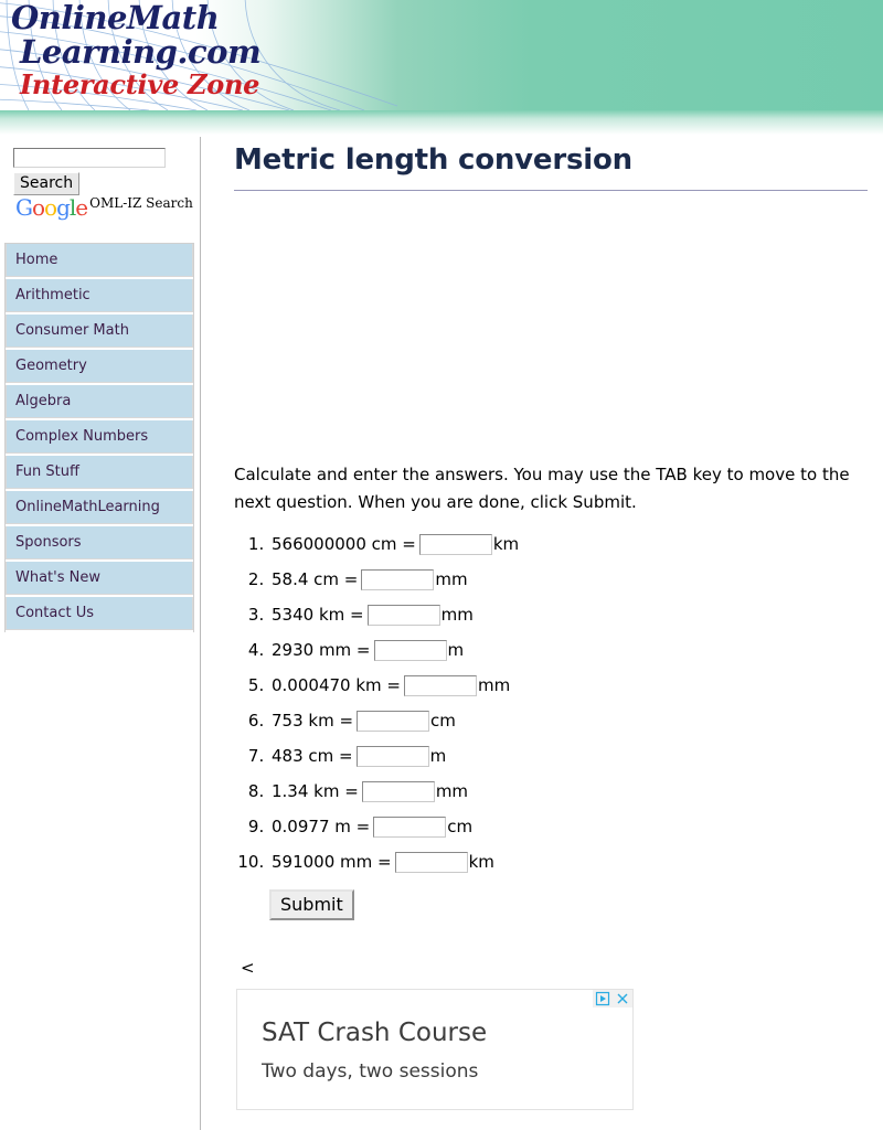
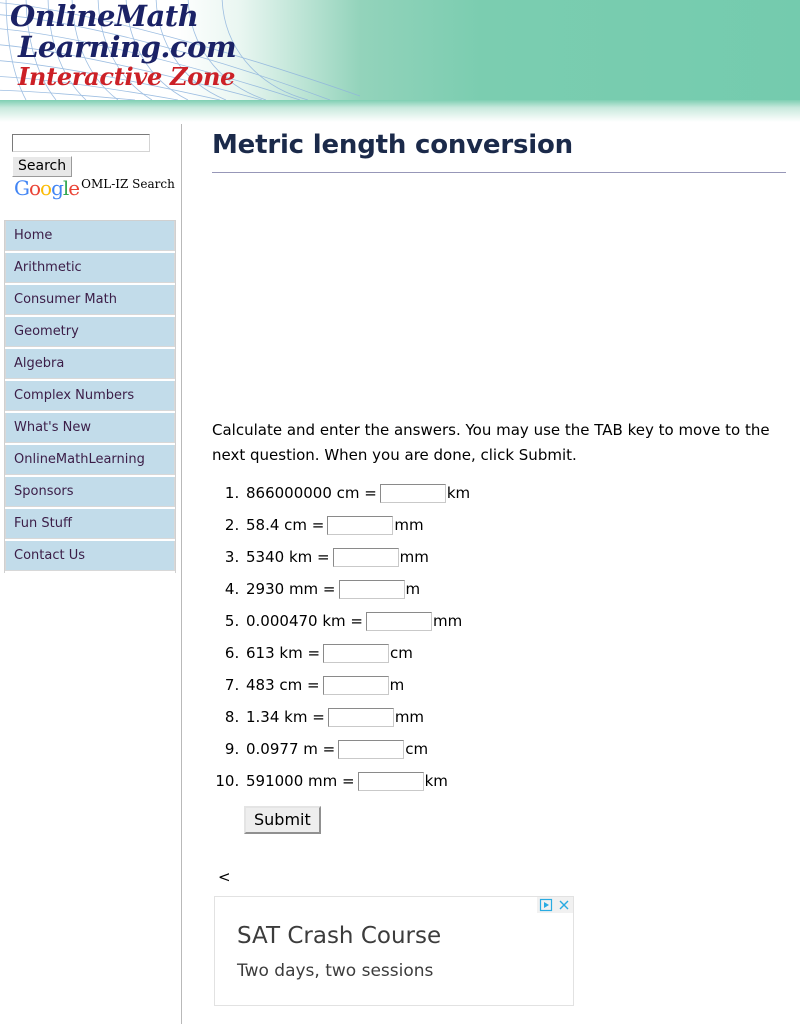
  OnlineMath
  Learning.com
  Interactive Zone
  Search
  Google OML-IZ Search
  Home
  Arithmetic
  Consumer Math
  Geometry
  Algebra
  Complex Numbers
- Fun Stuff
+ What's New
  OnlineMathLearning
  Sponsors
- What's New
+ Fun Stuff
  Contact Us
  Metric length conversion
  Calculate and enter the answers. You may use the TAB key to move to the next question. When you are done, click Submit.
- 566000000 cm = km
+ 866000000 cm = km
  58.4 cm = mm
  5340 km = mm
  2930 mm = m
  0.000470 km = mm
- 753 km = cm
+ 613 km = cm
  483 cm = m
  1.34 km = mm
  0.0977 m = cm
  591000 mm = km
  Submit
  <
  SAT Crash Course
  Two days, two sessions
